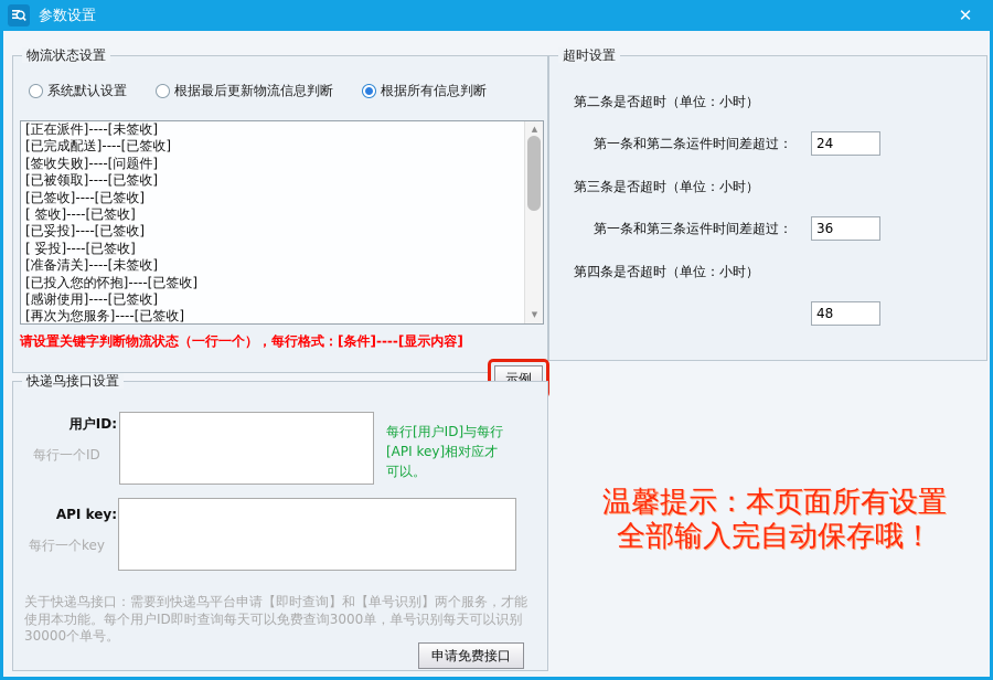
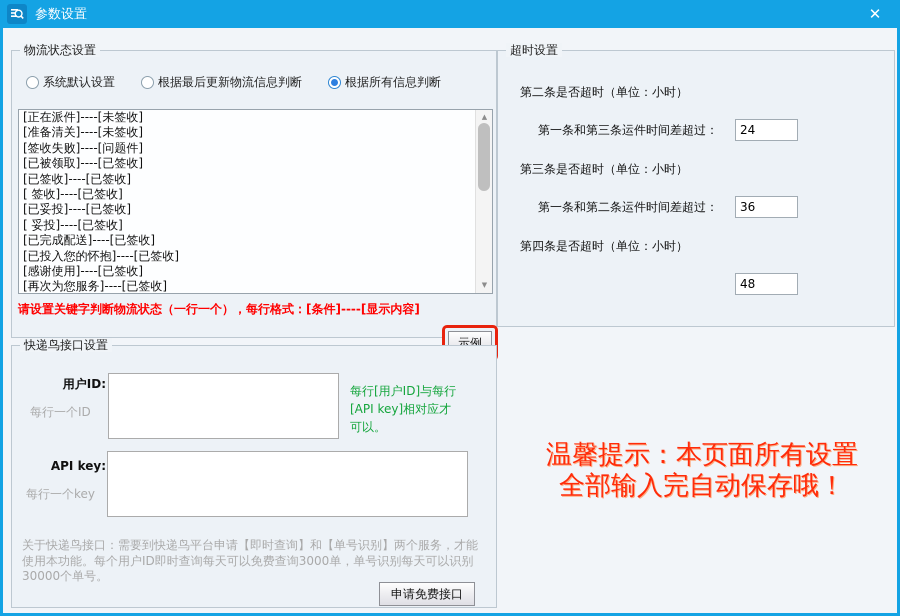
  参数设置
  ✕
  物流状态设置
  系统默认设置
  根据最后更新物流信息判断
  根据所有信息判断
  [正在派件]----[未签收]
- [已完成配送]----[已签收]
+ [准备清关]----[未签收]
  [签收失败]----[问题件]
  [已被领取]----[已签收]
  [已签收]----[已签收]
  [ 签收]----[已签收]
  [已妥投]----[已签收]
  [ 妥投]----[已签收]
- [准备清关]----[未签收]
+ [已完成配送]----[已签收]
  [已投入您的怀抱]----[已签收]
  [感谢使用]----[已签收]
  [再次为您服务]----[已签收]
  ▲
  ▼
  请设置关键字判断物流状态（一行一个），每行格式：[条件]----[显示内容]
  示例
  快递鸟接口设置
  用户ID:
  每行一个ID
  每行[用户ID]与每行
  [API key]相对应才
  可以。
  API key:
  每行一个key
  关于快递鸟接口：需要到快递鸟平台申请【即时查询】和【单号识别】两个服务，才能使用本功能。每个用户ID即时查询每天可以免费查询3000单，单号识别每天可以识别30000个单号。
  申请免费接口
  超时设置
  第二条是否超时（单位：小时）
- 第一条和第二条运件时间差超过：
+ 第一条和第三条运件时间差超过：
  24
  第三条是否超时（单位：小时）
- 第一条和第三条运件时间差超过：
+ 第一条和第二条运件时间差超过：
  36
  第四条是否超时（单位：小时）
  48
  温馨提示：本页面所有设置
  全部输入完自动保存哦！
